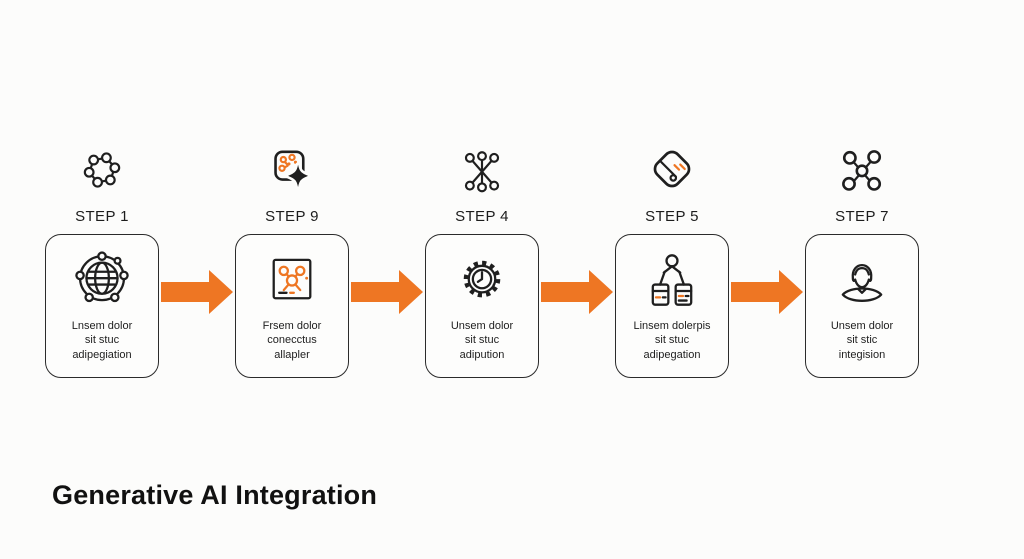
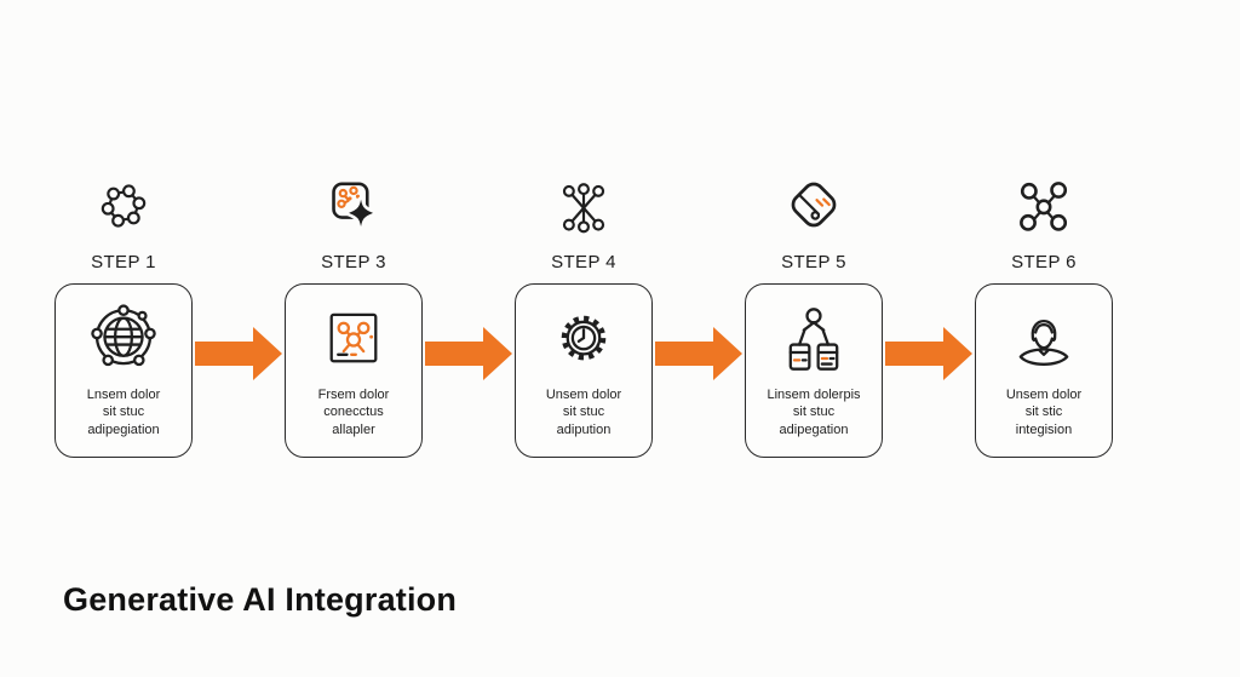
  STEP 1
  Lnsem dolor
  sit stuc
  adipegiation
- STEP 9
+ STEP 3
  Frsem dolor
  conecctus
  allapler
  STEP 4
  Unsem dolor
  sit stuc
  adipution
  STEP 5
  Linsem dolerpis
  sit stuc
  adipegation
- STEP 7
+ STEP 6
  Unsem dolor
  sit stic
  integision
  Generative AI Integration
